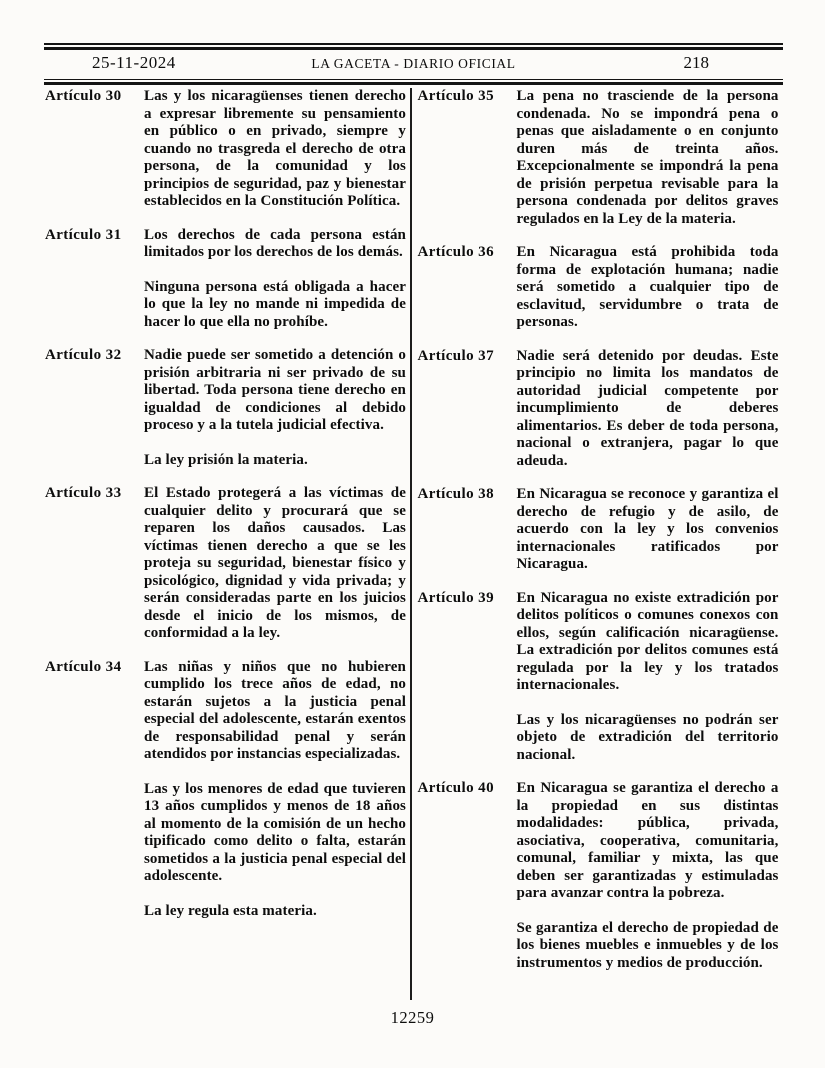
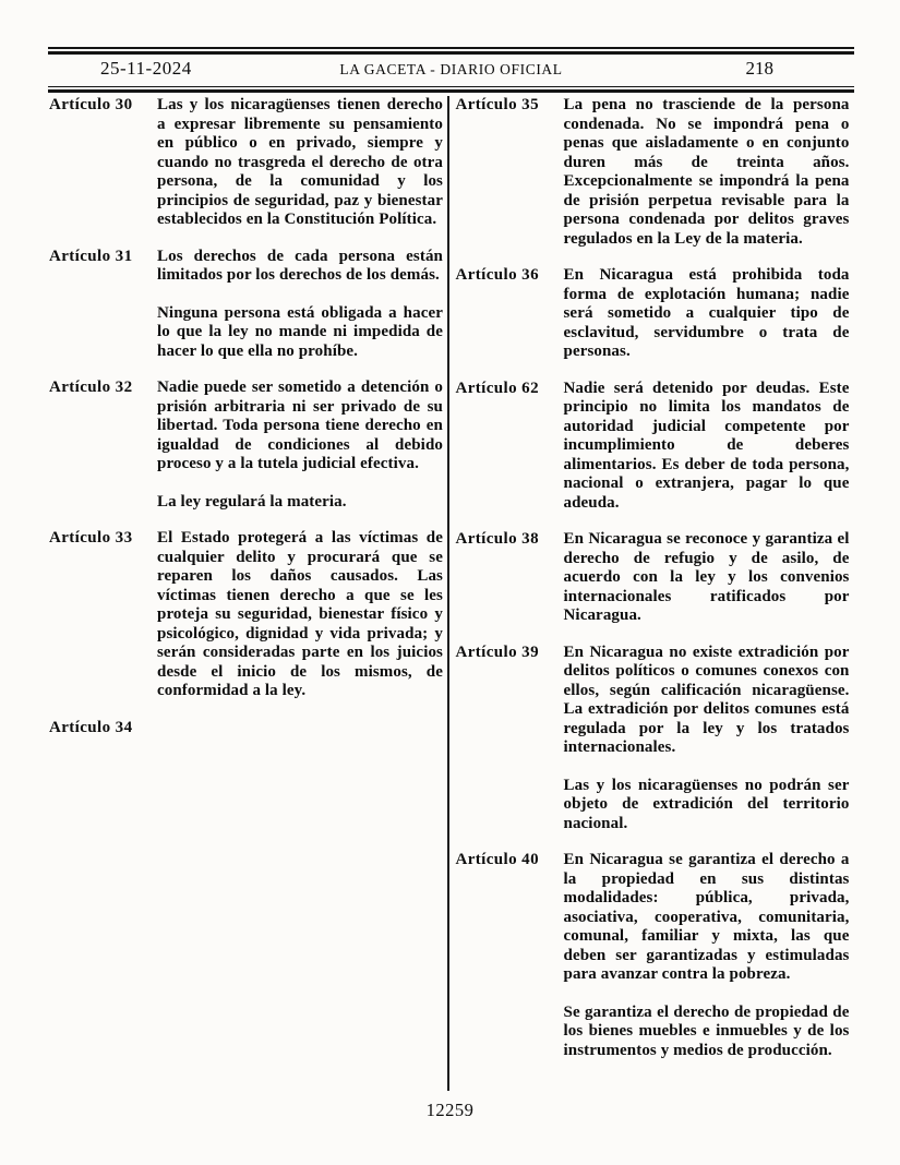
  25-11-2024
  LA GACETA - DIARIO OFICIAL
  218
  Artículo 30
  Las y los nicaragüenses tienen derecho a expresar libremente su pensamiento en público o en privado, siempre y cuando no trasgreda el derecho de otra persona, de la comunidad y los principios de seguridad, paz y bienestar establecidos en la Constitución Política.
  Artículo 31
  Los derechos de cada persona están limitados por los derechos de los demás.
  Ninguna persona está obligada a hacer lo que la ley no mande ni impedida de hacer lo que ella no prohíbe.
  Artículo 32
  Nadie puede ser sometido a detención o prisión arbitraria ni ser privado de su libertad. Toda persona tiene derecho en igualdad de condiciones al debido proceso y a la tutela judicial efectiva.
- La ley prisión la materia.
+ La ley regulará la materia.
  Artículo 33
  El Estado protegerá a las víctimas de cualquier delito y procurará que se reparen los daños causados. Las víctimas tienen derecho a que se les proteja su seguridad, bienestar físico y psicológico, dignidad y vida privada; y serán consideradas parte en los juicios desde el inicio de los mismos, de conformidad a la ley.
  Artículo 34
- Las niñas y niños que no hubieren cumplido los trece años de edad, no estarán sujetos a la justicia penal especial del adolescente, estarán exentos de responsabilidad penal y serán atendidos por instancias especializadas.
- Las y los menores de edad que tuvieren 13 años cumplidos y menos de 18 años al momento de la comisión de un hecho tipificado como delito o falta, estarán sometidos a la justicia penal especial del adolescente.
- La ley regula esta materia.
  Artículo 35
  La pena no trasciende de la persona condenada. No se impondrá pena o penas que aisladamente o en conjunto duren más de treinta años. Excepcionalmente se impondrá la pena de prisión perpetua revisable para la persona condenada por delitos graves regulados en la Ley de la materia.
  Artículo 36
  En Nicaragua está prohibida toda forma de explotación humana; nadie será sometido a cualquier tipo de esclavitud, servidumbre o trata de personas.
- Artículo 37
+ Artículo 62
  Nadie será detenido por deudas. Este principio no limita los mandatos de autoridad judicial competente por incumplimiento de deberes alimentarios. Es deber de toda persona, nacional o extranjera, pagar lo que adeuda.
  Artículo 38
  En Nicaragua se reconoce y garantiza el derecho de refugio y de asilo, de acuerdo con la ley y los convenios internacionales ratificados por Nicaragua.
  Artículo 39
  En Nicaragua no existe extradición por delitos políticos o comunes conexos con ellos, según calificación nicaragüense. La extradición por delitos comunes está regulada por la ley y los tratados internacionales.
  Las y los nicaragüenses no podrán ser objeto de extradición del territorio nacional.
  Artículo 40
  En Nicaragua se garantiza el derecho a la propiedad en sus distintas modalidades: pública, privada, asociativa, cooperativa, comunitaria, comunal, familiar y mixta, las que deben ser garantizadas y estimuladas para avanzar contra la pobreza.
  Se garantiza el derecho de propiedad de los bienes muebles e inmuebles y de los instrumentos y medios de producción.
  12259
